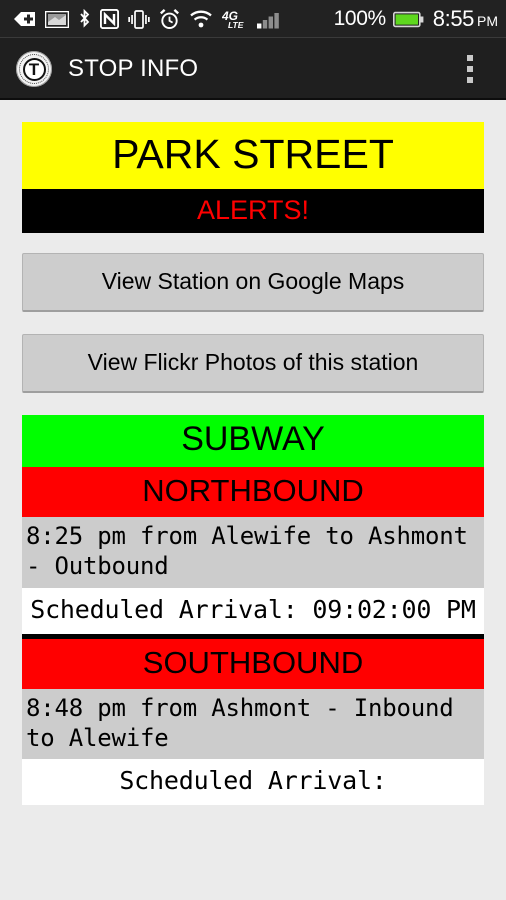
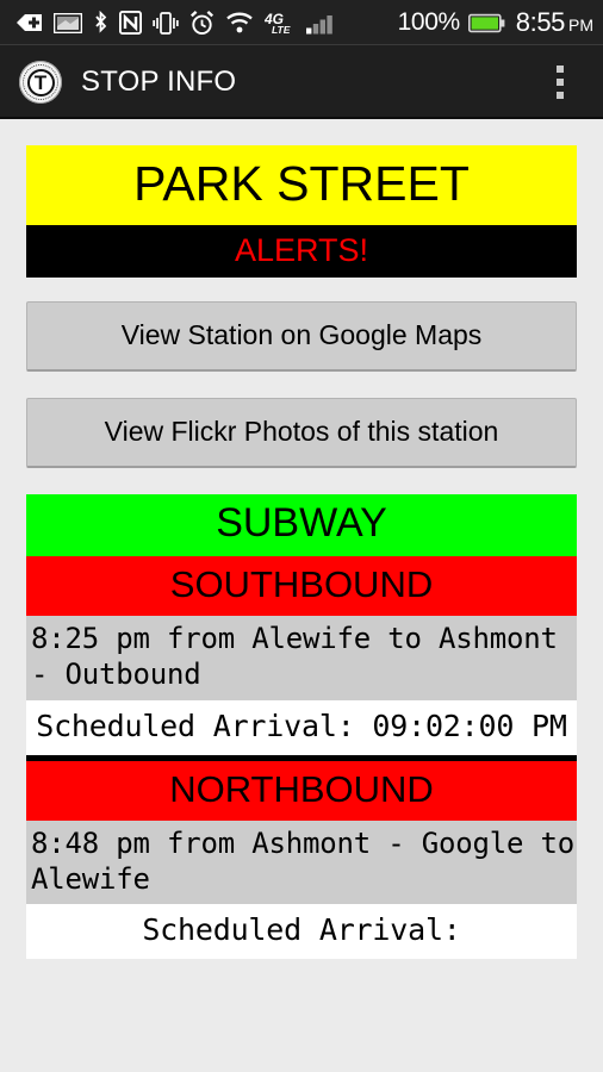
  4G
  LTE
  100%
  8:55
  PM
  T
  STOP INFO
  PARK STREET
  ALERTS!
  View Station on Google Maps
  View Flickr Photos of this station
  SUBWAY
- NORTHBOUND
+ SOUTHBOUND
  8:25 pm from Alewife to Ashmont - Outbound
  Scheduled Arrival: 09:02:00 PM
- SOUTHBOUND
+ NORTHBOUND
- 8:48 pm from Ashmont - Inbound to Alewife
+ 8:48 pm from Ashmont - Google to Alewife
  Scheduled Arrival:
